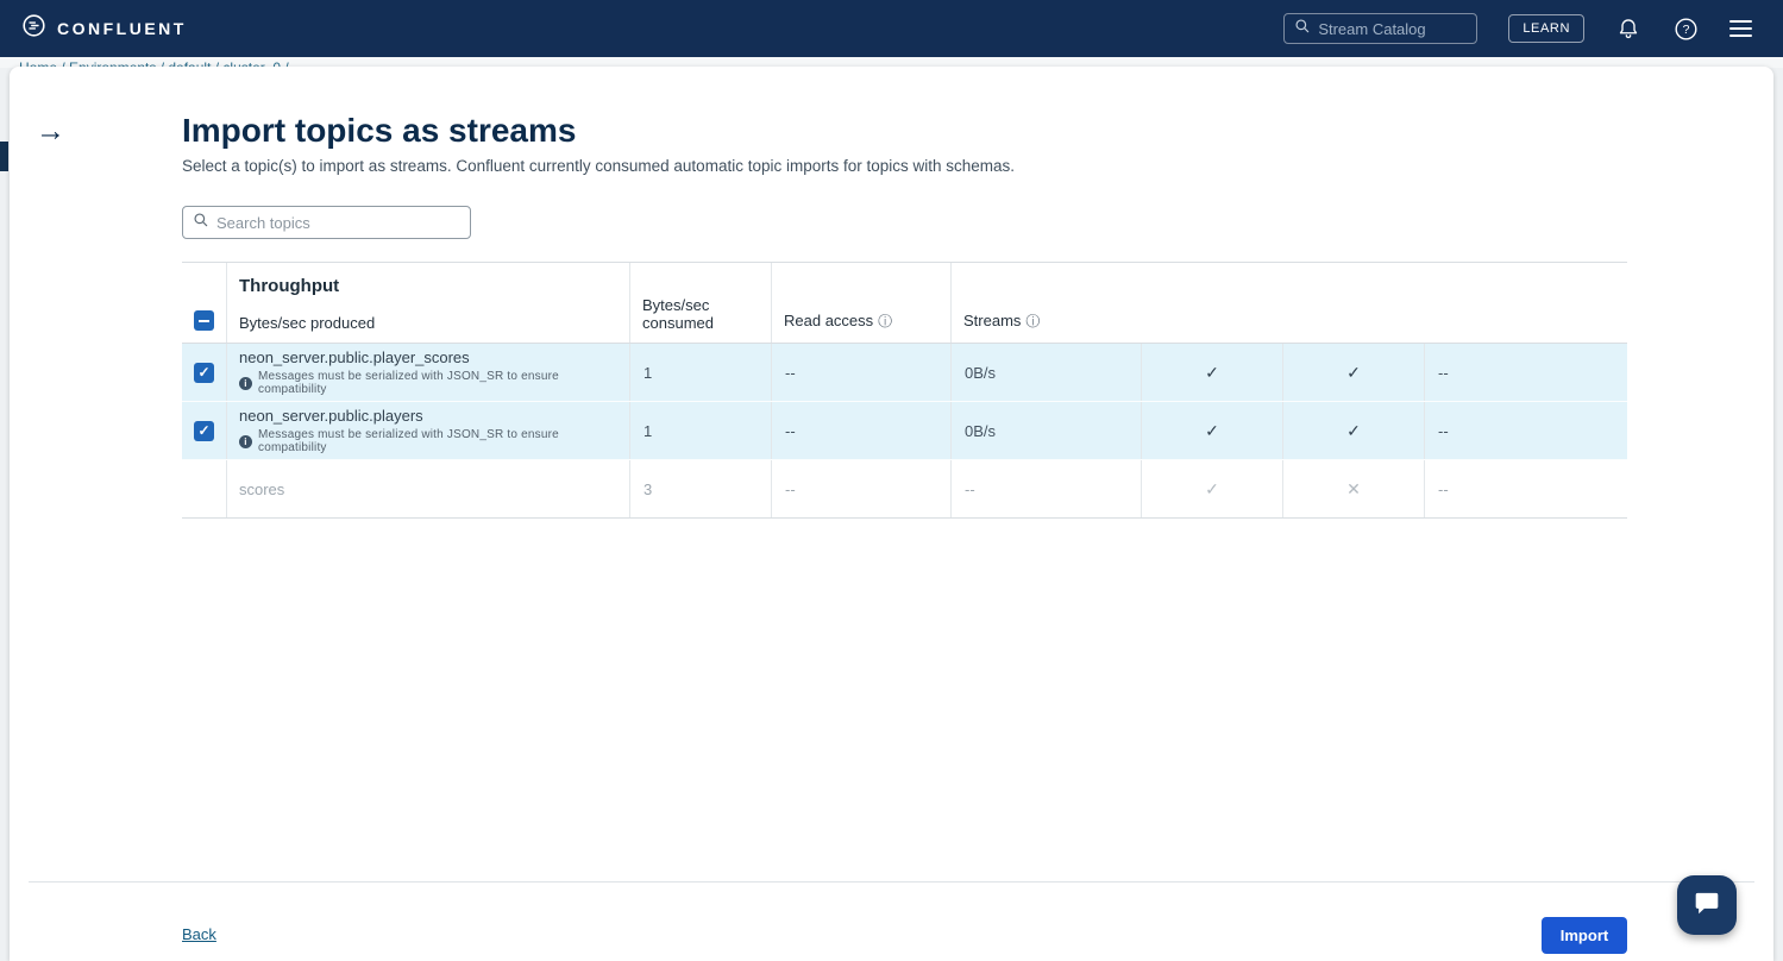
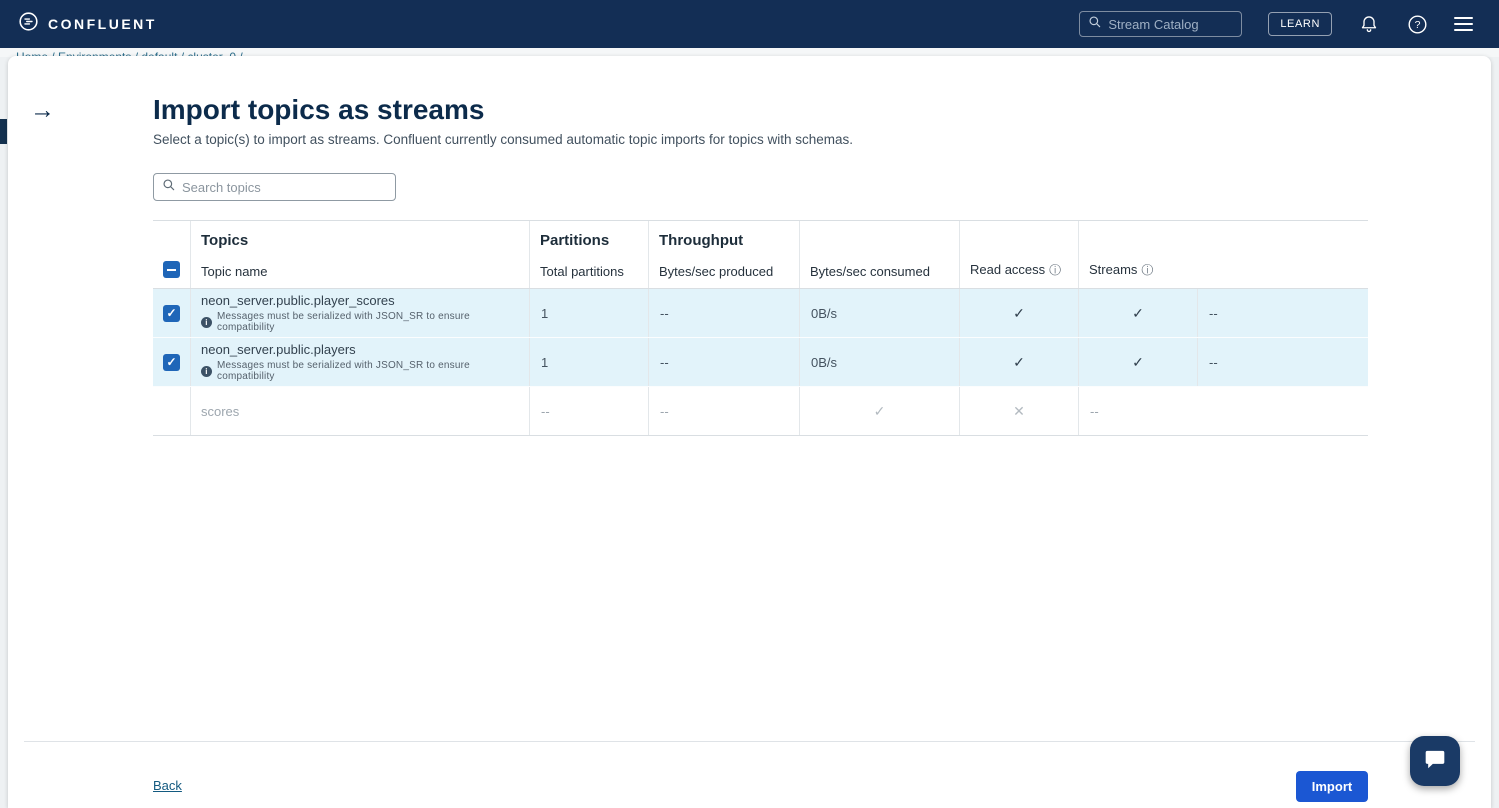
  CONFLUENT
  Stream Catalog
  LEARN
  ?
  →
  Import topics as streams
  Select a topic(s) to import as streams. Confluent currently consumed automatic topic imports for topics with schemas.
  Search topics
+ Topics
+ Topic name
+ Partitions
+ Total partitions
  Throughput
  Bytes/sec produced
  Bytes/sec consumed
  Read access ⓘ
  Streams ⓘ
  neon_server.public.player_scores
  i
  Messages must be serialized with JSON_SR to ensure compatibility
  1
  --
  0B/s
  ✓
  ✓
  --
  neon_server.public.players
  i
  Messages must be serialized with JSON_SR to ensure compatibility
  1
  --
  0B/s
  ✓
  ✓
  --
  scores
- 3
  --
  --
  ✓
  ✕
  --
  Back
  Import
